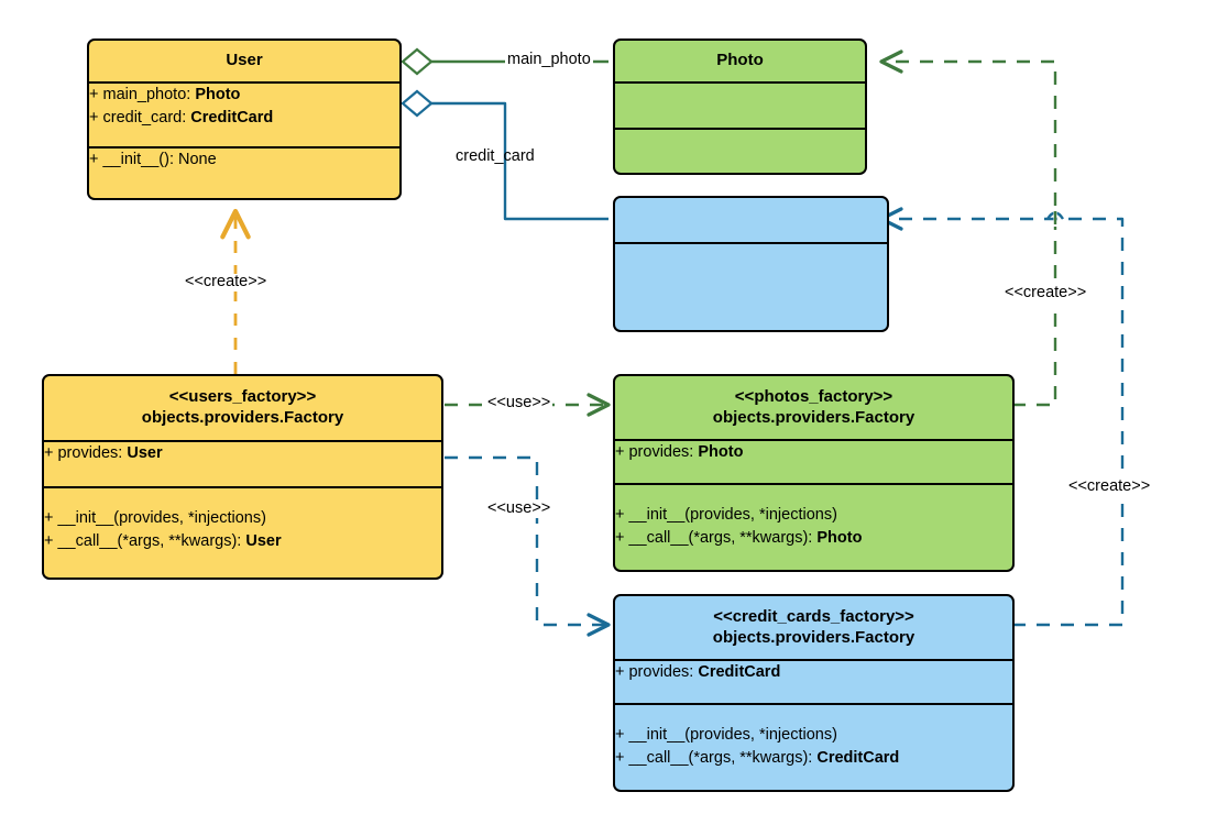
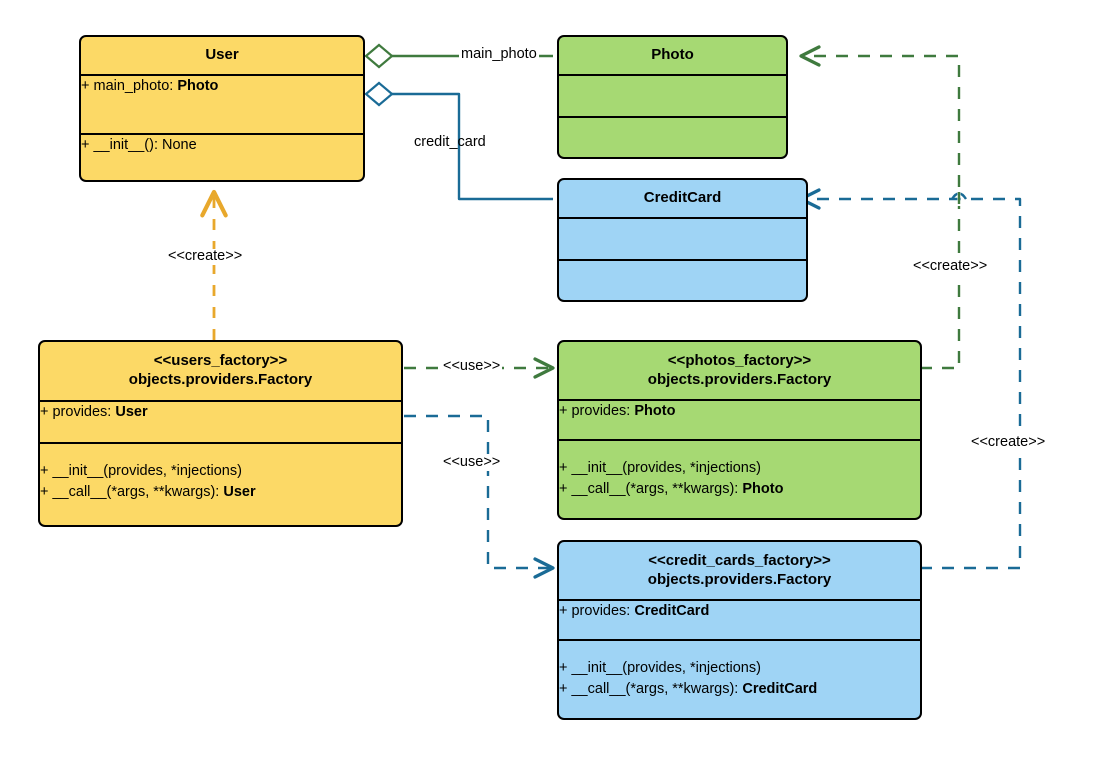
  main_photo
  credit_card
  <<create>>
  <<use>>
  <<use>>
  <<create>>
  <<create>>
  User
  + main_photo: Photo
- + credit_card: CreditCard
  + __init__(): None
  Photo
+ CreditCard
  <<users_factory>>
  objects.providers.Factory
  + provides: User
  + __init__(provides, *injections)
  + __call__(*args, **kwargs): User
  <<photos_factory>>
  objects.providers.Factory
  + provides: Photo
  + __init__(provides, *injections)
  + __call__(*args, **kwargs): Photo
  <<credit_cards_factory>>
  objects.providers.Factory
  + provides: CreditCard
  + __init__(provides, *injections)
  + __call__(*args, **kwargs): CreditCard
